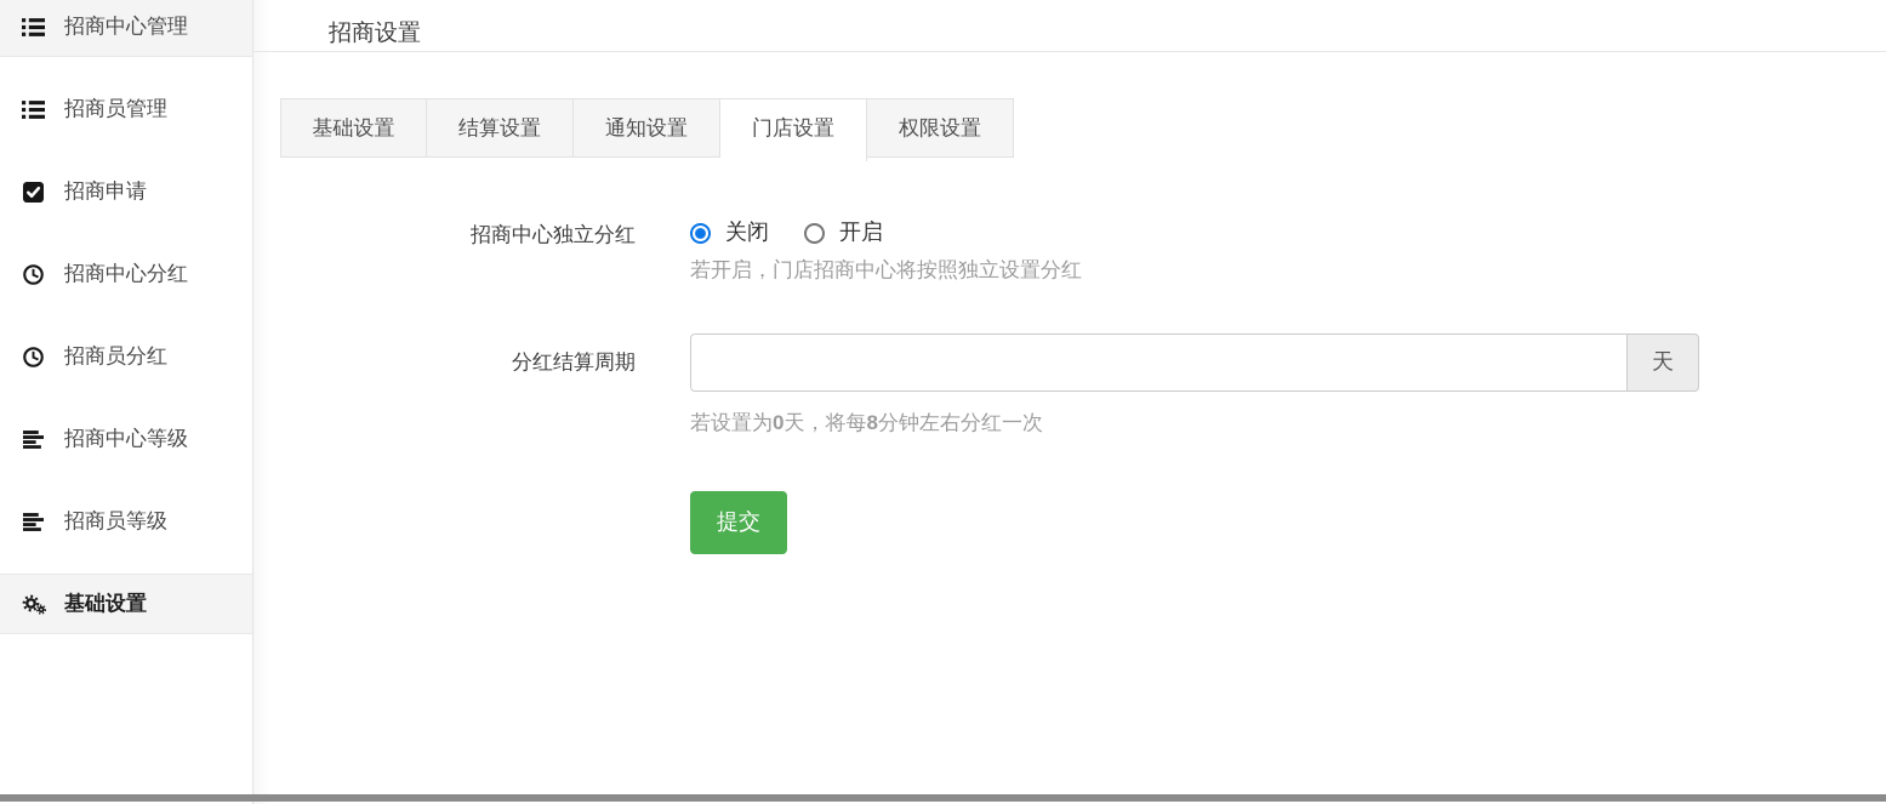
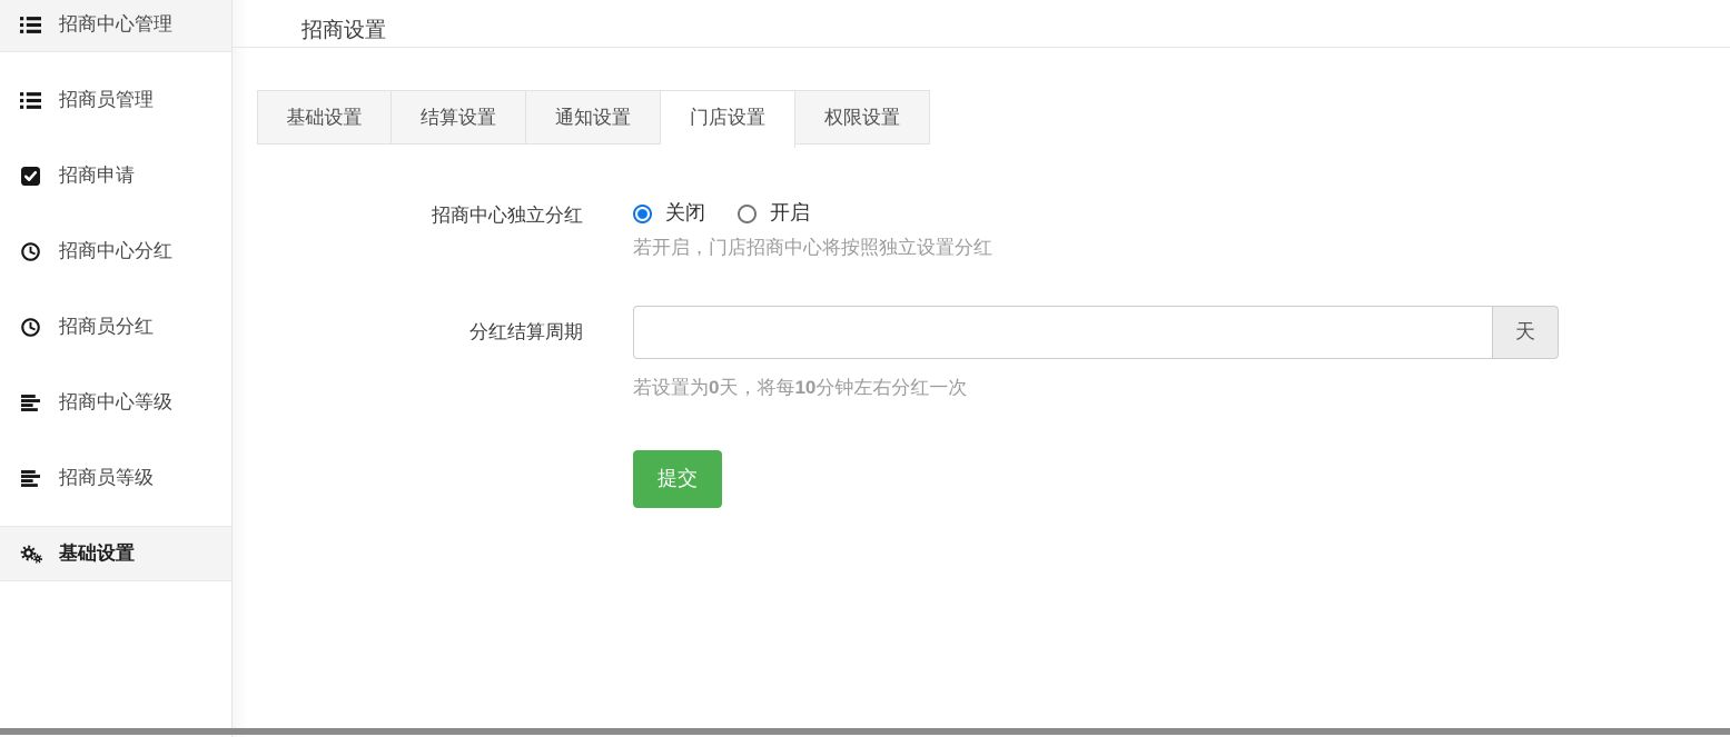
  招商中心管理
  招商员管理
  招商申请
  招商中心分红
  招商员分红
  招商中心等级
  招商员等级
  基础设置
  招商设置
  基础设置
  结算设置
  通知设置
  门店设置
  权限设置
  招商中心独立分红
  关闭
  开启
  若开启，门店招商中心将按照独立设置分红
  分红结算周期
  天
- 若设置为0天，将每8分钟左右分红一次
+ 若设置为0天，将每10分钟左右分红一次
  提交
